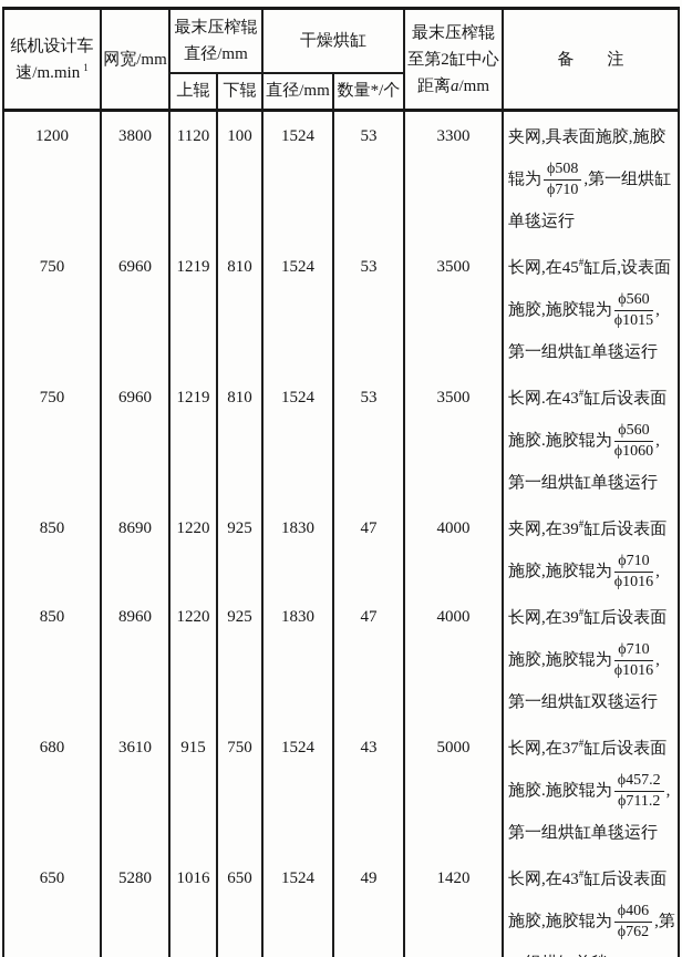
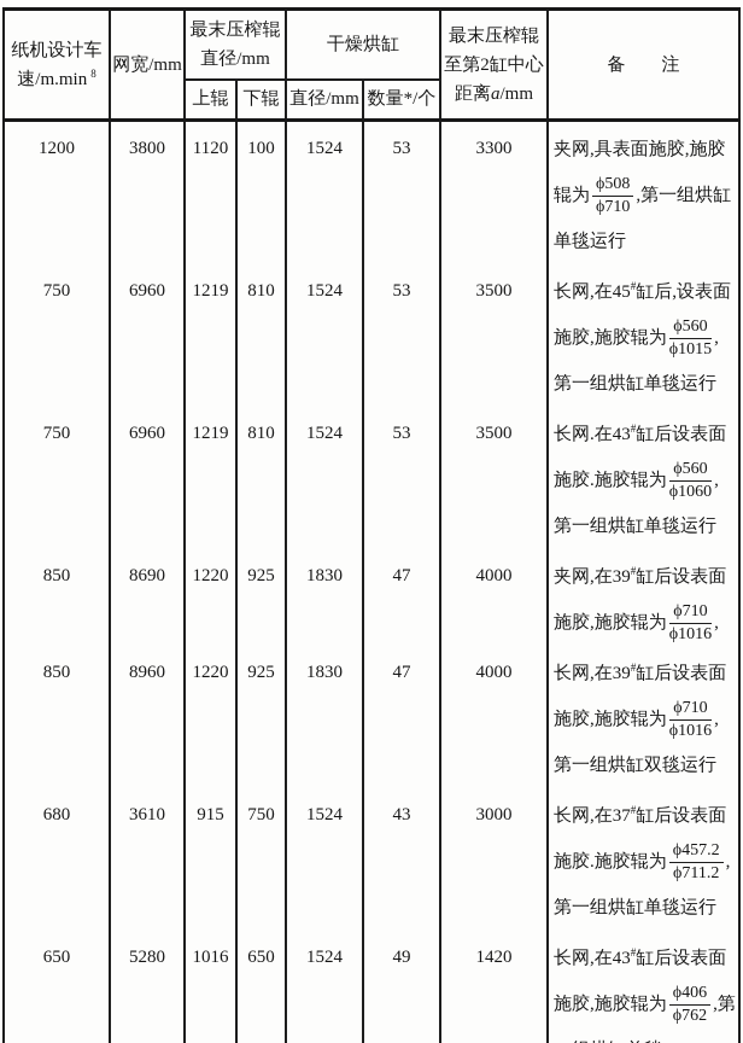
- 纸机设计车 速/m.min 1	网宽/mm	最末压榨辊 直径/mm	干燥烘缸	最末压榨辊 至第2缸中心 距离a/mm	备 注
+ 纸机设计车 速/m.min 8	网宽/mm	最末压榨辊 直径/mm	干燥烘缸	最末压榨辊 至第2缸中心 距离a/mm	备 注
  上辊	下辊	直径/mm	数量*/个
  1200	3800	1120	100	1524	53	3300	夹网,具表面施胶,施胶辊为ϕ508ϕ710,第一组烘缸单毯运行
  750	6960	1219	810	1524	53	3500	长网,在45#缸后,设表面施胶,施胶辊为ϕ560ϕ1015,第一组烘缸单毯运行
  750	6960	1219	810	1524	53	3500	长网.在43#缸后设表面施胶.施胶辊为ϕ560ϕ1060,第一组烘缸单毯运行
  850	8690	1220	925	1830	47	4000	夹网,在39#缸后设表面施胶,施胶辊为ϕ710ϕ1016,
  850	8960	1220	925	1830	47	4000	长网,在39#缸后设表面施胶,施胶辊为ϕ710ϕ1016,第一组烘缸双毯运行
- 680	3610	915	750	1524	43	5000	长网,在37#缸后设表面施胶.施胶辊为ϕ457.2ϕ711.2,第一组烘缸单毯运行
+ 680	3610	915	750	1524	43	3000	长网,在37#缸后设表面施胶.施胶辊为ϕ457.2ϕ711.2,第一组烘缸单毯运行
  650	5280	1016	650	1524	49	1420	长网,在43#缸后设表面施胶,施胶辊为ϕ406ϕ762,第
